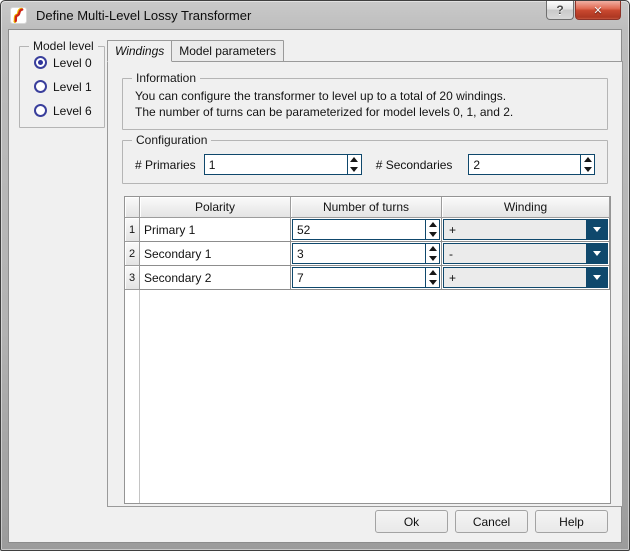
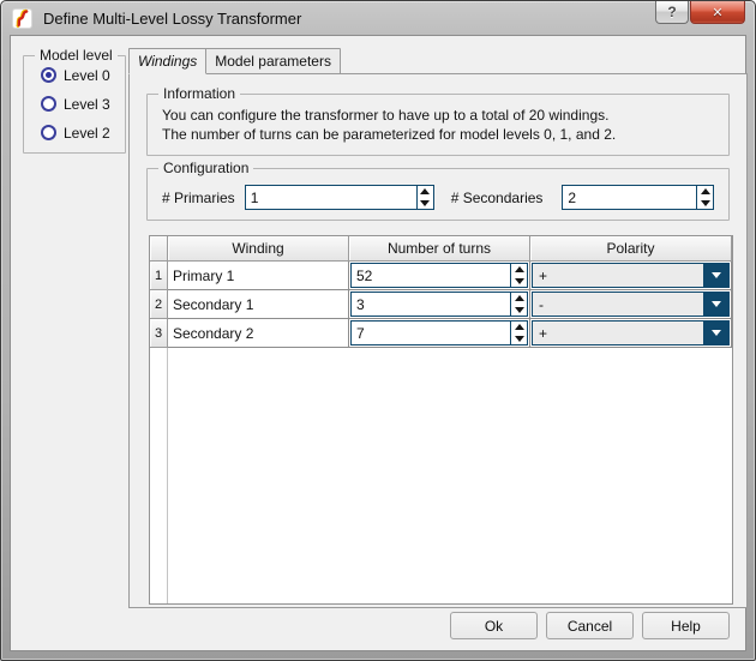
  Define Multi-Level Lossy Transformer
  ?
  ✕
  Model level
  Level 0
- Level 1
+ Level 3
- Level 6
+ Level 2
  Windings
  Model parameters
  Information
- You can configure the transformer to level up to a total of 20 windings.
+ You can configure the transformer to have up to a total of 20 windings.
  The number of turns can be parameterized for model levels 0, 1, and 2.
  Configuration
  # Primaries
  1
  # Secondaries
  2
- Polarity
+ Winding
  Number of turns
- Winding
+ Polarity
  1
  Primary 1
  52
  +
  2
  Secondary 1
  3
  -
  3
  Secondary 2
  7
  +
  Ok
  Cancel
  Help
